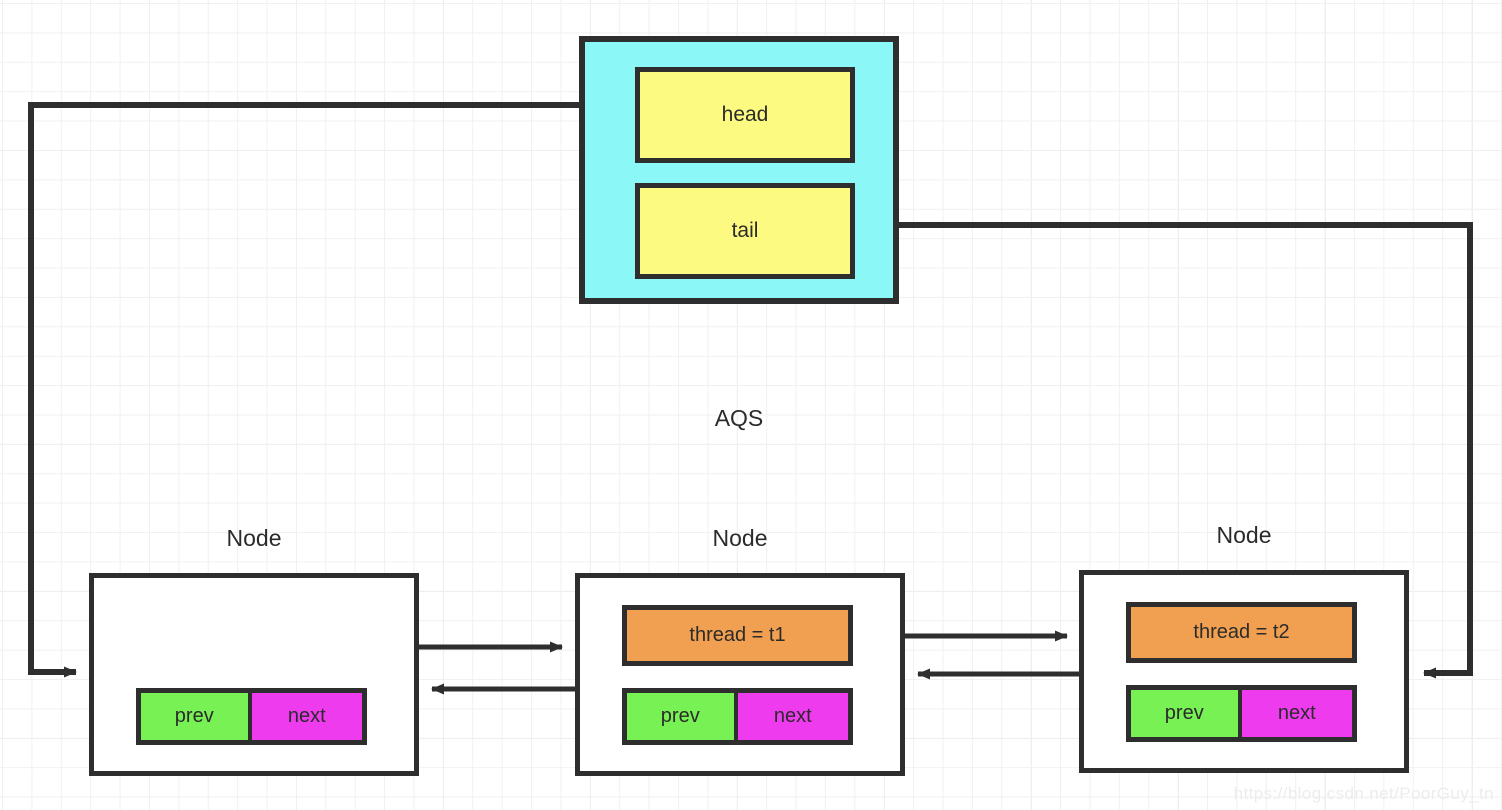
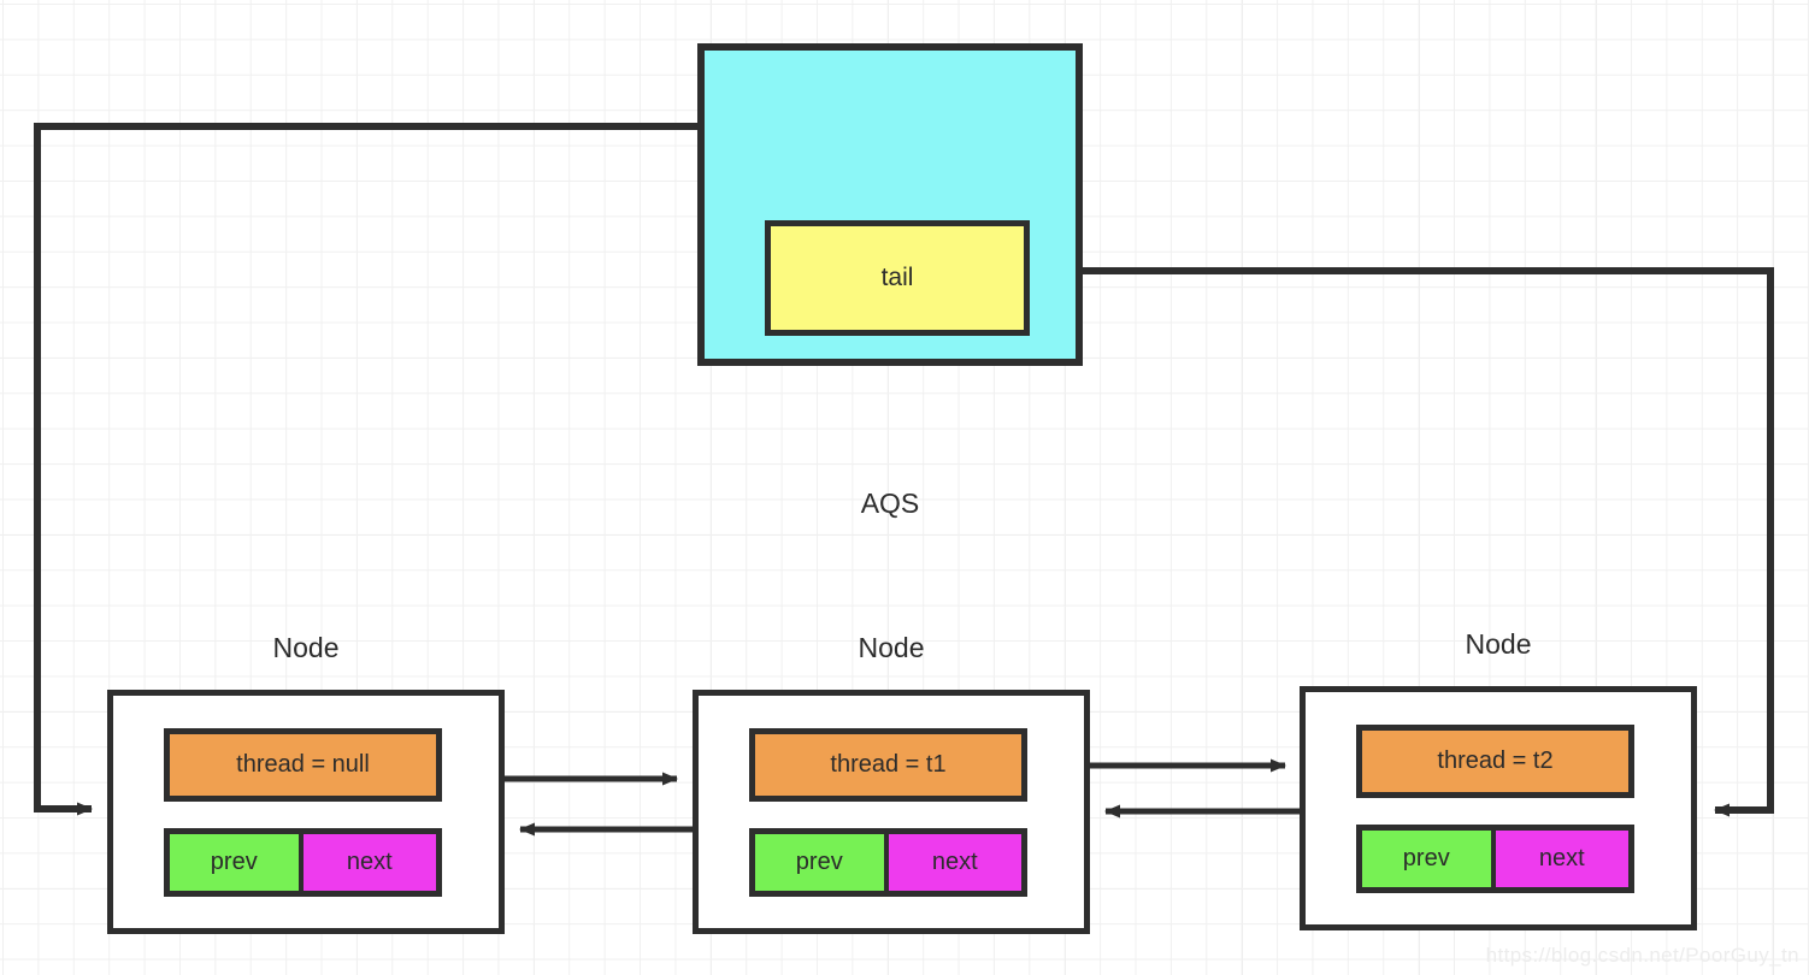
- head
  tail
  AQS
  Node
+ thread = null
  prev
  next
  Node
  thread = t1
  prev
  next
  Node
  thread = t2
  prev
  next
